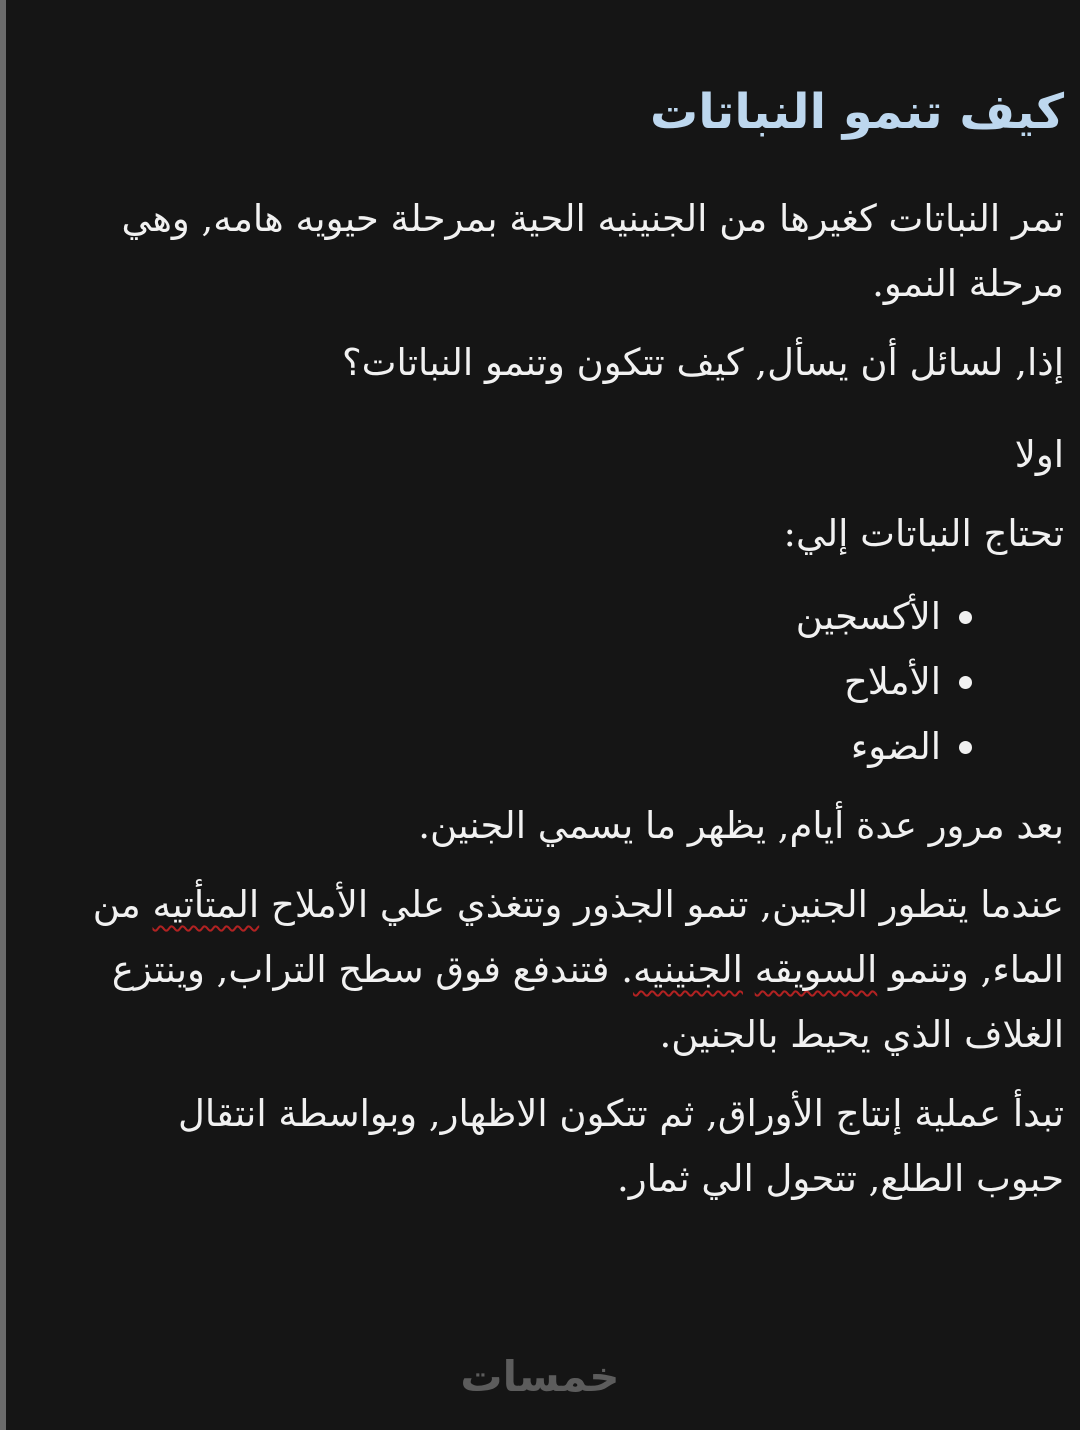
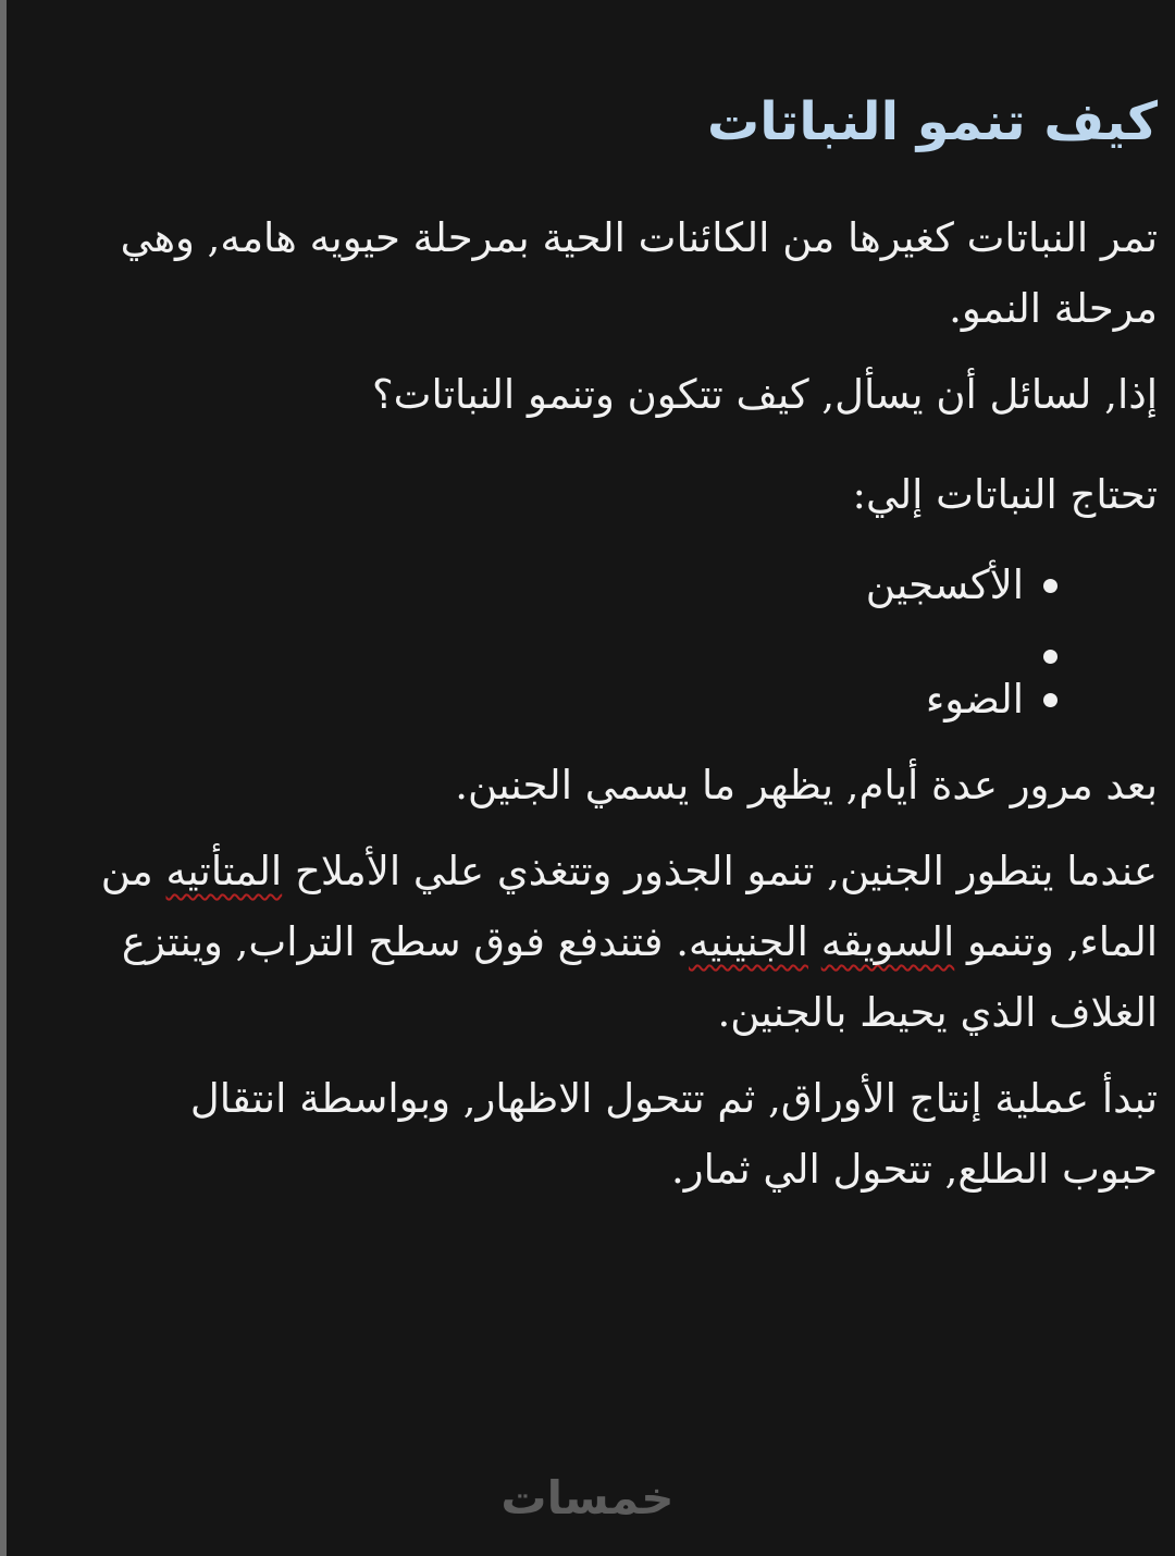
  كيف تنمو النباتات
- تمر النباتات كغيرها من الجنينيه الحية بمرحلة حيويه هامه, وهي مرحلة النمو.
+ تمر النباتات كغيرها من الكائنات الحية بمرحلة حيويه هامه, وهي مرحلة النمو.
  إذا, لسائل أن يسأل, كيف تتكون وتنمو النباتات؟
- اولا
  تحتاج النباتات إلي:
  الأكسجين
- الأملاح
  الضوء
  بعد مرور عدة أيام, يظهر ما يسمي الجنين.
  عندما يتطور الجنين, تنمو الجذور وتتغذي علي الأملاح المتأتيه من الماء, وتنمو السويقه الجنينيه. فتندفع فوق سطح التراب, وينتزع الغلاف الذي يحيط بالجنين.
- تبدأ عملية إنتاج الأوراق, ثم تتكون الاظهار, وبواسطة انتقال حبوب الطلع, تتحول الي ثمار.
+ تبدأ عملية إنتاج الأوراق, ثم تتحول الاظهار, وبواسطة انتقال حبوب الطلع, تتحول الي ثمار.
  خمسات
